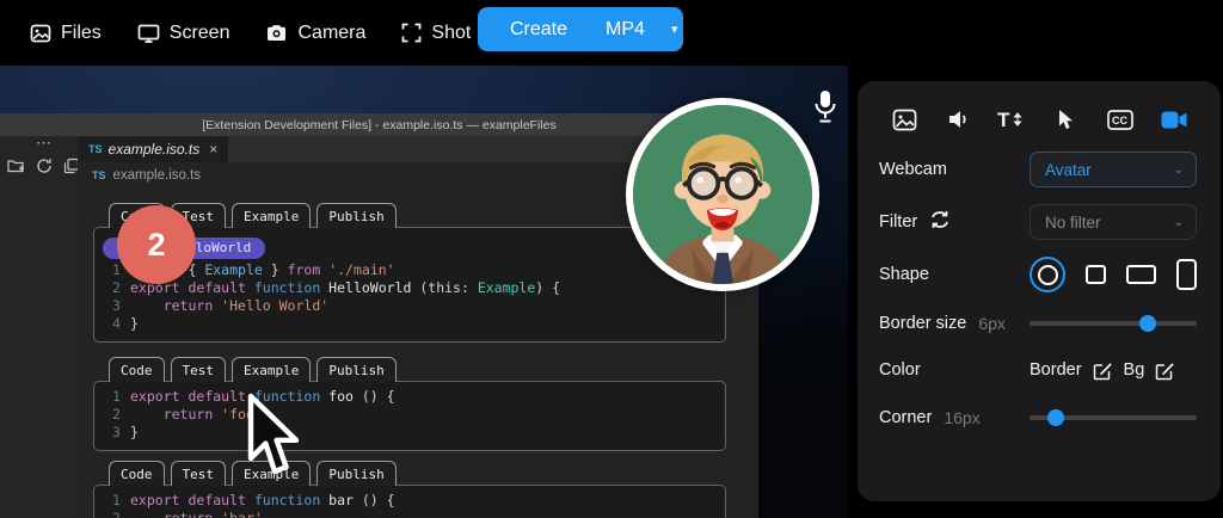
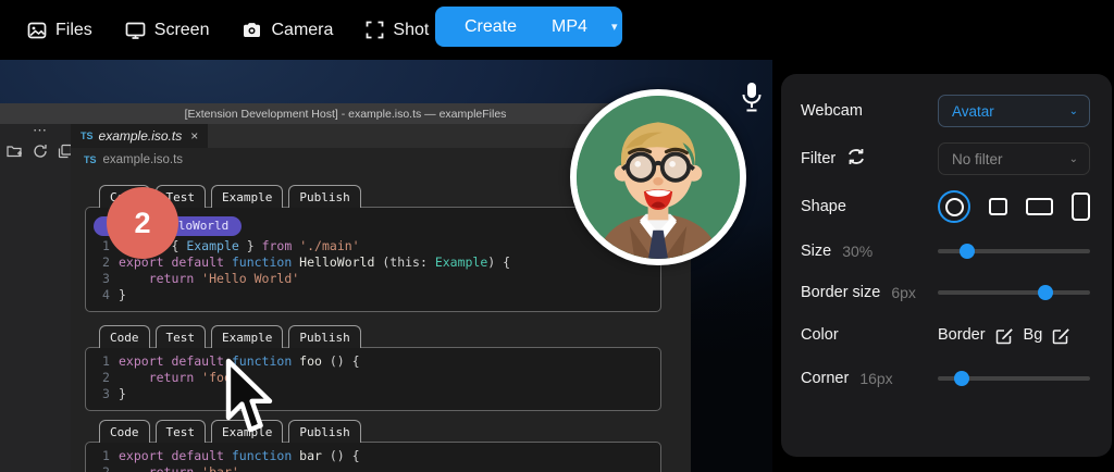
  Files
  Screen
  Camera
  Shot
  Create
  MP4
  ▾
- [Extension Development Files] - example.iso.ts — exampleFiles
+ [Extension Development Host] - example.iso.ts — exampleFiles
  ⋯
  TS
  example.iso.ts
  ×
  TS
  example.iso.ts
  Test
  Example
  Publish
  loWorld
  1
  { Example } from './main'
  2
  export default function HelloWorld (this: Example) {
  3
  return 'Hello World'
  4
  }
  Code
  Test
  Example
  Publish
  1
  export default function foo () {
  2
  return 'fo
  3
  }
  Code
  Test
  Example
  Publish
  1
  export default function bar () {
  2
- T
- CC
  Webcam
  Avatar
  ⌄
  Filter
  No filter
  ⌄
  Shape
+ Size
+ 30%
  Border size
  6px
  Color
  Border
  Bg
  Corner
  16px
